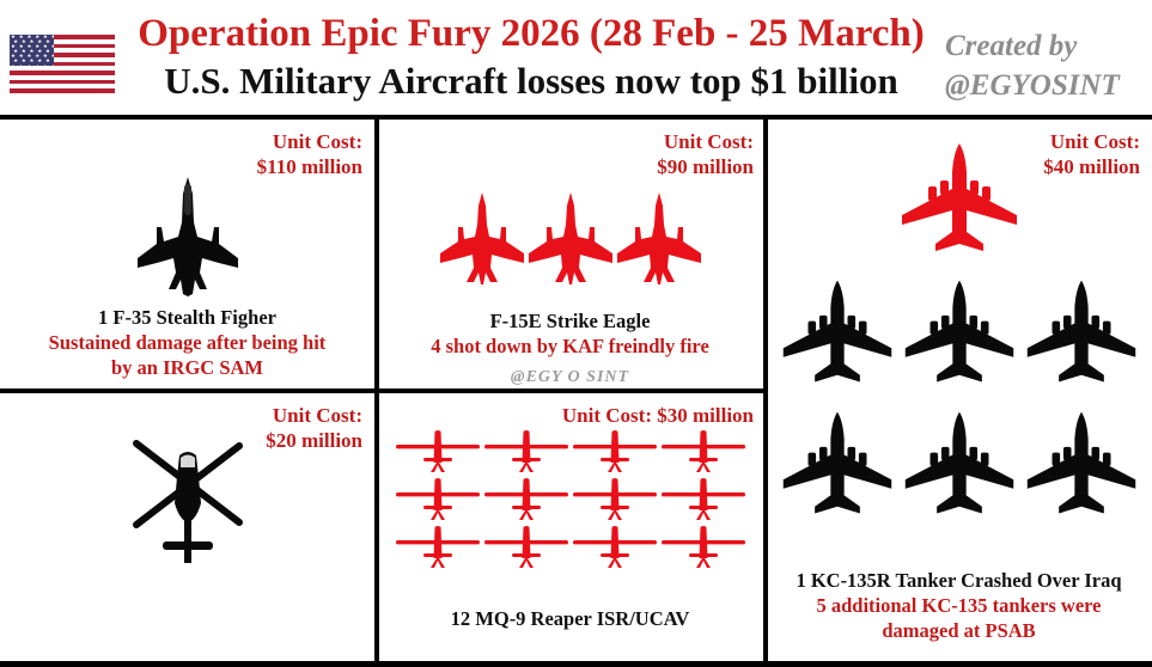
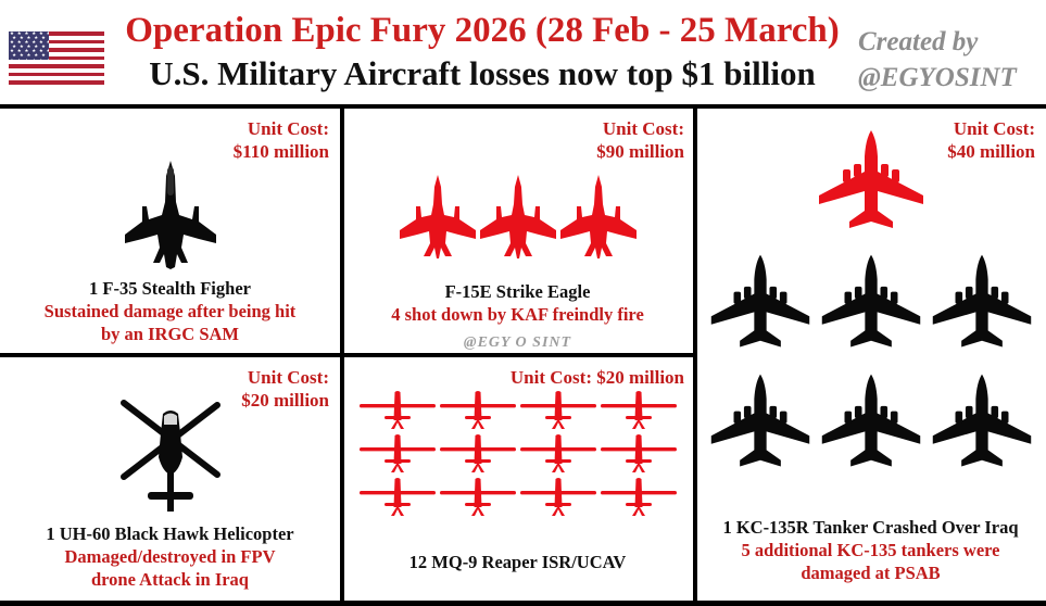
  Operation Epic Fury 2026 (28 Feb - 25 March)
  U.S. Military Aircraft losses now top $1 billion
  Created by
  @EGYOSINT
  Unit Cost:
  $110 million
  1 F-35 Stealth Figher
  Sustained damage after being hit
  by an IRGC SAM
  Unit Cost:
  $20 million
+ 1 UH-60 Black Hawk Helicopter
+ Damaged/destroyed in FPV
+ drone Attack in Iraq
  Unit Cost:
  $90 million
  F-15E Strike Eagle
  4 shot down by KAF freindly fire
  @EGY O SINT
- Unit Cost: $30 million
+ Unit Cost: $20 million
  12 MQ-9 Reaper ISR/UCAV
  Unit Cost:
  $40 million
  1 KC-135R Tanker Crashed Over Iraq
  5 additional KC-135 tankers were
  damaged at PSAB
